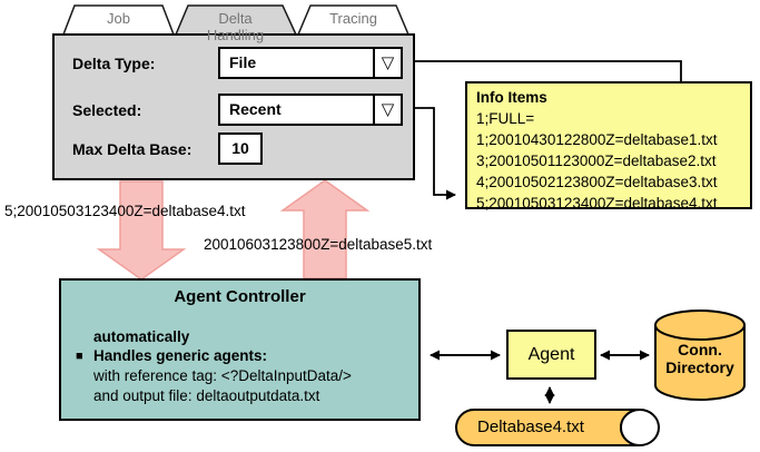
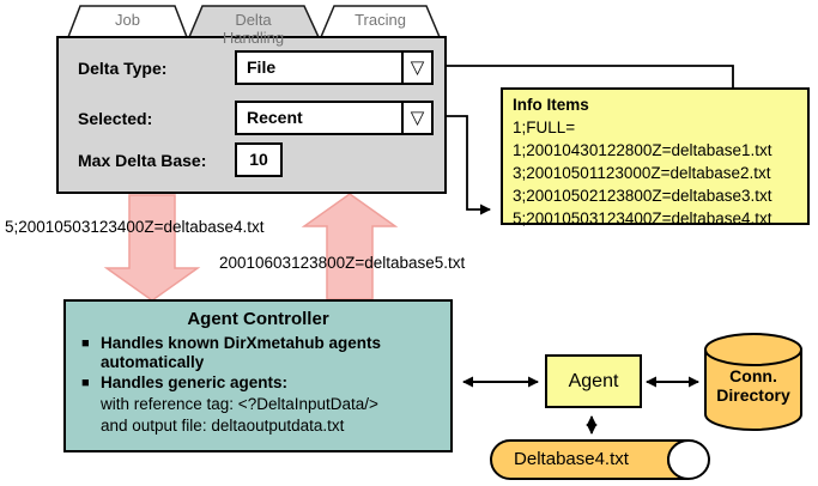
  Job
  Delta Handling
  Tracing
  Delta Type:
  File
  ▽
  Selected:
  Recent
  ▽
  Max Delta Base:
  10
  Info Items
  1;FULL=
  1;20010430122800Z=deltabase1.txt
  3;20010501123000Z=deltabase2.txt
- 4;20010502123800Z=deltabase3.txt
+ 3;20010502123800Z=deltabase3.txt
  5;20010503123400Z=deltabase4.txt
  5;20010503123400Z=deltabase4.txt
  20010603123800Z=deltabase5.txt
  Agent Controller
+ ■ Handles known DirXmetahub agents
  automatically
  ■ Handles generic agents:
  with reference tag: <?DeltaInputData/>
  and output file: deltaoutputdata.txt
  Agent
  Conn.
  Directory
  Deltabase4.txt
